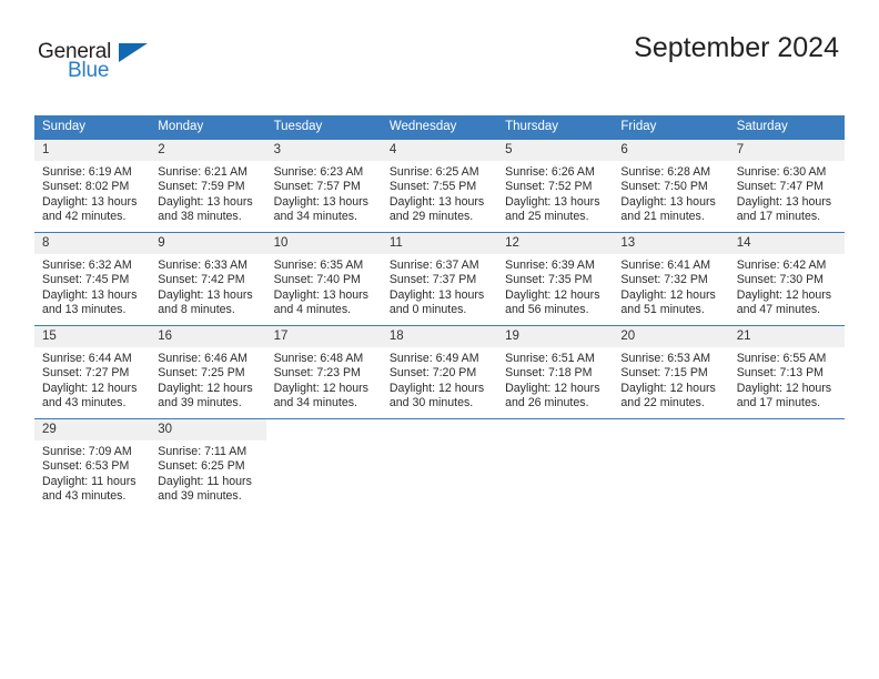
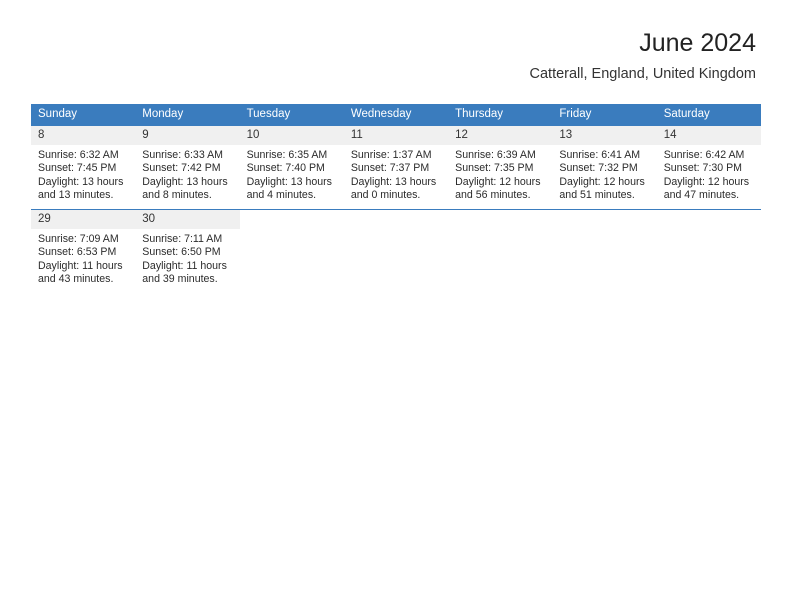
- General
- Blue
- September 2024
+ June 2024
+ Catterall, England, United Kingdom
  Sunday	Monday	Tuesday	Wednesday	Thursday	Friday	Saturday
- 1Sunrise: 6:19 AMSunset: 8:02 PMDaylight: 13 hoursand 42 minutes.	2Sunrise: 6:21 AMSunset: 7:59 PMDaylight: 13 hoursand 38 minutes.	3Sunrise: 6:23 AMSunset: 7:57 PMDaylight: 13 hoursand 34 minutes.	4Sunrise: 6:25 AMSunset: 7:55 PMDaylight: 13 hoursand 29 minutes.	5Sunrise: 6:26 AMSunset: 7:52 PMDaylight: 13 hoursand 25 minutes.	6Sunrise: 6:28 AMSunset: 7:50 PMDaylight: 13 hoursand 21 minutes.	7Sunrise: 6:30 AMSunset: 7:47 PMDaylight: 13 hoursand 17 minutes.
- 8Sunrise: 6:32 AMSunset: 7:45 PMDaylight: 13 hoursand 13 minutes.	9Sunrise: 6:33 AMSunset: 7:42 PMDaylight: 13 hoursand 8 minutes.	10Sunrise: 6:35 AMSunset: 7:40 PMDaylight: 13 hoursand 4 minutes.	11Sunrise: 6:37 AMSunset: 7:37 PMDaylight: 13 hoursand 0 minutes.	12Sunrise: 6:39 AMSunset: 7:35 PMDaylight: 12 hoursand 56 minutes.	13Sunrise: 6:41 AMSunset: 7:32 PMDaylight: 12 hoursand 51 minutes.	14Sunrise: 6:42 AMSunset: 7:30 PMDaylight: 12 hoursand 47 minutes.
+ 8Sunrise: 6:32 AMSunset: 7:45 PMDaylight: 13 hoursand 13 minutes.	9Sunrise: 6:33 AMSunset: 7:42 PMDaylight: 13 hoursand 8 minutes.	10Sunrise: 6:35 AMSunset: 7:40 PMDaylight: 13 hoursand 4 minutes.	11Sunrise: 1:37 AMSunset: 7:37 PMDaylight: 13 hoursand 0 minutes.	12Sunrise: 6:39 AMSunset: 7:35 PMDaylight: 12 hoursand 56 minutes.	13Sunrise: 6:41 AMSunset: 7:32 PMDaylight: 12 hoursand 51 minutes.	14Sunrise: 6:42 AMSunset: 7:30 PMDaylight: 12 hoursand 47 minutes.
- 15Sunrise: 6:44 AMSunset: 7:27 PMDaylight: 12 hoursand 43 minutes.	16Sunrise: 6:46 AMSunset: 7:25 PMDaylight: 12 hoursand 39 minutes.	17Sunrise: 6:48 AMSunset: 7:23 PMDaylight: 12 hoursand 34 minutes.	18Sunrise: 6:49 AMSunset: 7:20 PMDaylight: 12 hoursand 30 minutes.	19Sunrise: 6:51 AMSunset: 7:18 PMDaylight: 12 hoursand 26 minutes.	20Sunrise: 6:53 AMSunset: 7:15 PMDaylight: 12 hoursand 22 minutes.	21Sunrise: 6:55 AMSunset: 7:13 PMDaylight: 12 hoursand 17 minutes.
- 29Sunrise: 7:09 AMSunset: 6:53 PMDaylight: 11 hoursand 43 minutes.	30Sunrise: 7:11 AMSunset: 6:25 PMDaylight: 11 hoursand 39 minutes.
+ 29Sunrise: 7:09 AMSunset: 6:53 PMDaylight: 11 hoursand 43 minutes.	30Sunrise: 7:11 AMSunset: 6:50 PMDaylight: 11 hoursand 39 minutes.
